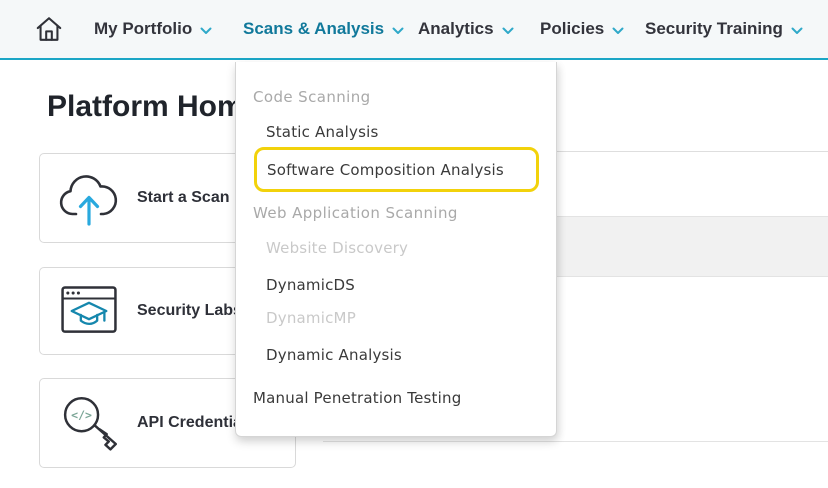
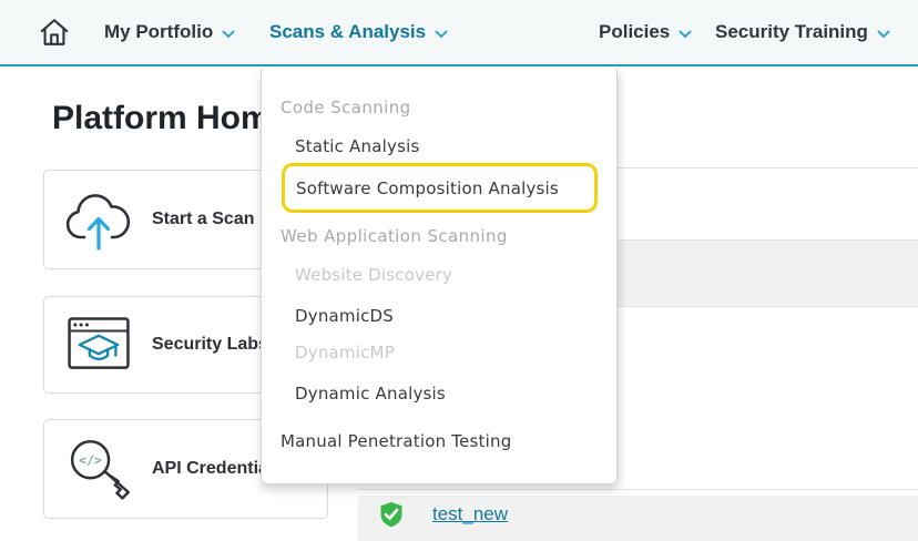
  My Portfolio
  Scans & Analysis
- Analytics
  Policies
  Security Training
  Platform Hom
+ test_new
  Start a Scan
  Security Lab
  </>
  API Credenti
  Code Scanning
  Static Analysis
  Software Composition Analysis
  Web Application Scanning
  Website Discovery
  DynamicDS
  DynamicMP
  Dynamic Analysis
  Manual Penetration Testing
